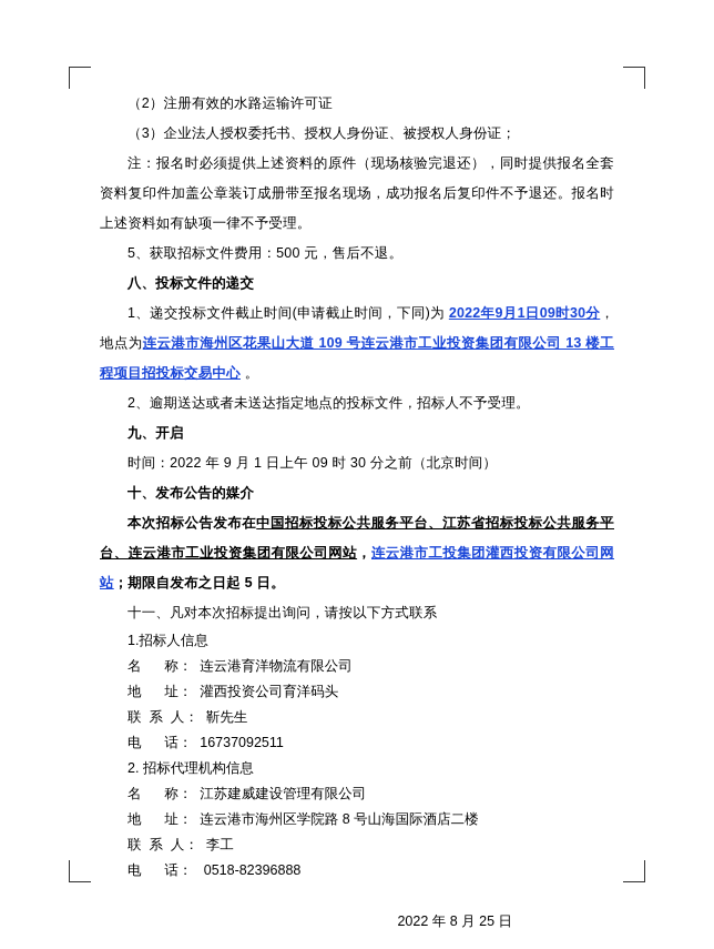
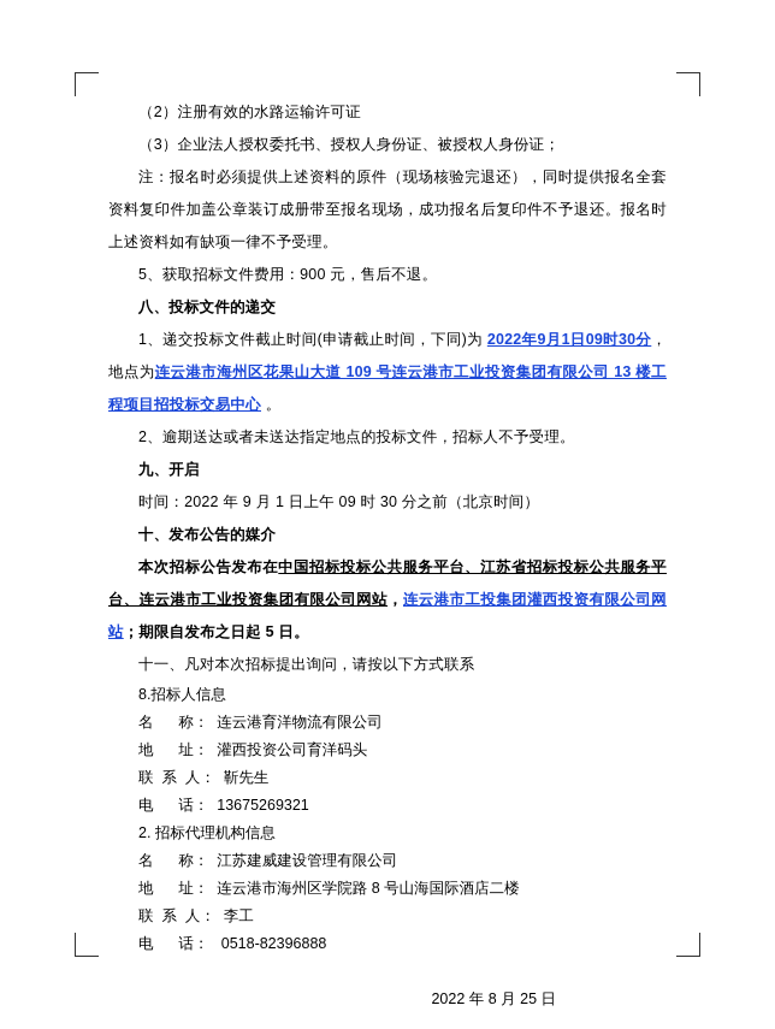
  （2）注册有效的水路运输许可证
  （3）企业法人授权委托书、授权人身份证、被授权人身份证；
  注：报名时必须提供上述资料的原件（现场核验完退还），同时提供报名全套资料复印件加盖公章装订成册带至报名现场，成功报名后复印件不予退还。报名时上述资料如有缺项一律不予受理。
- 5、获取招标文件费用：500 元，售后不退。
+ 5、获取招标文件费用：900 元，售后不退。
  八、投标文件的递交
  1、递交投标文件截止时间(申请截止时间，下同)为 2022年9月1日09时30分，地点为连云港市海州区花果山大道 109 号连云港市工业投资集团有限公司 13 楼工程项目招投标交易中心 。
  2、逾期送达或者未送达指定地点的投标文件，招标人不予受理。
  九、开启
  时间：2022 年 9 月 1 日上午 09 时 30 分之前（北京时间）
  十、发布公告的媒介
  本次招标公告发布在中国招标投标公共服务平台、江苏省招标投标公共服务平台、连云港市工业投资集团有限公司网站，连云港市工投集团灌西投资有限公司网站；期限自发布之日起 5 日。
  十一、凡对本次招标提出询问，请按以下方式联系
- 1.招标人信息
+ 8.招标人信息
  名 称： 连云港育洋物流有限公司
  地 址： 灌西投资公司育洋码头
  联 系 人： 靳先生
- 电 话： 16737092511
+ 电 话： 13675269321
  2. 招标代理机构信息
  名 称： 江苏建威建设管理有限公司
  地 址： 连云港市海州区学院路 8 号山海国际酒店二楼
  联 系 人： 李工
  电 话： 0518-82396888
  2022 年 8 月 25 日
